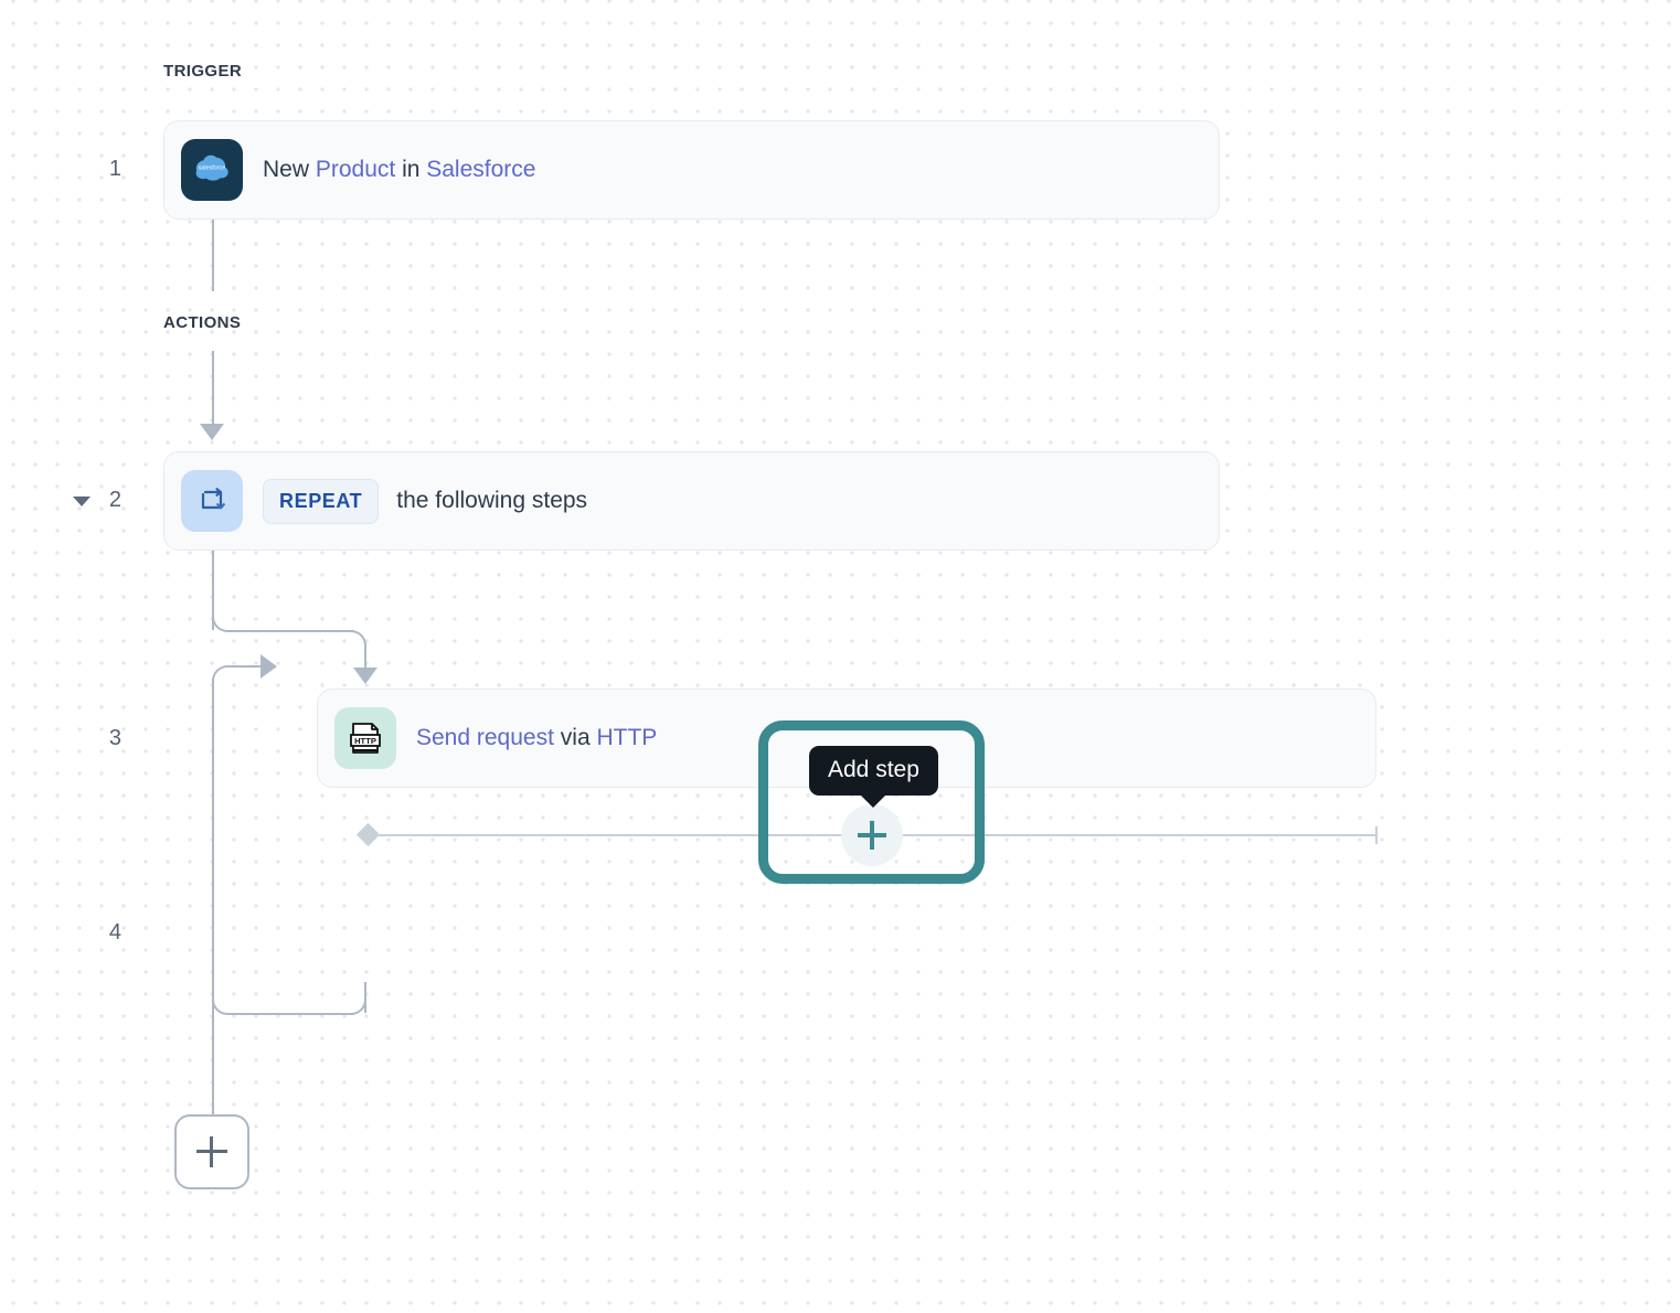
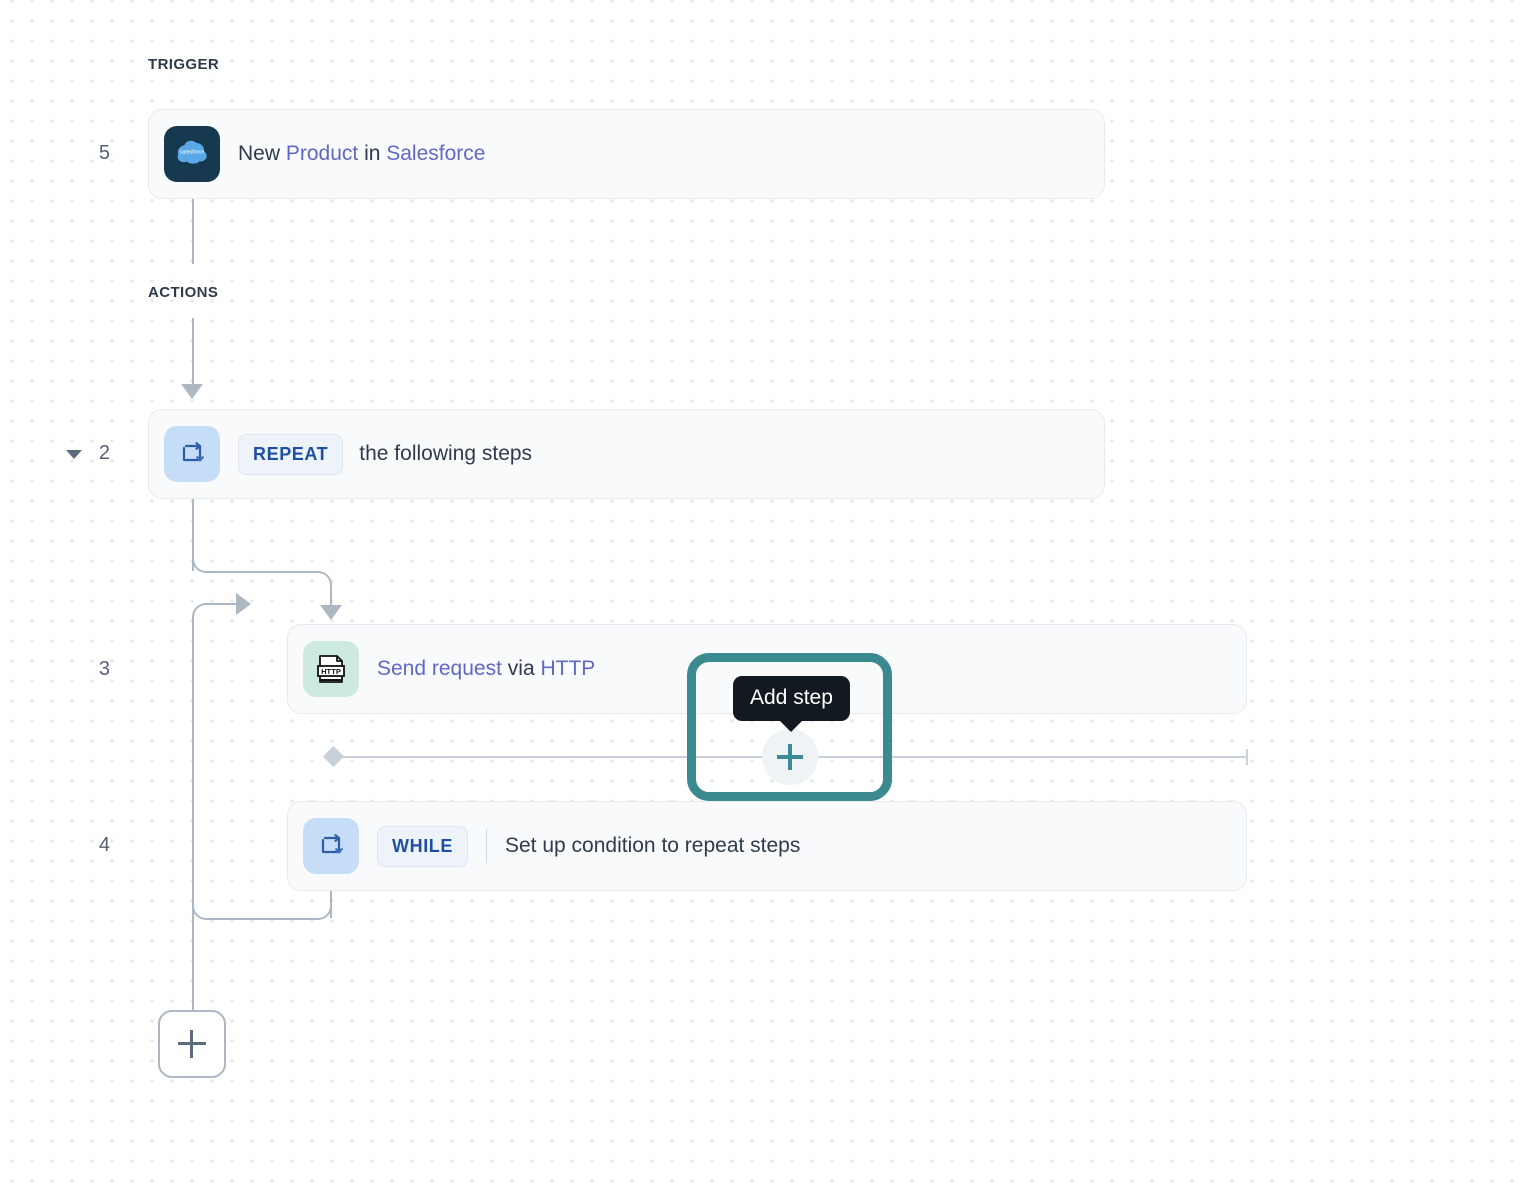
  TRIGGER
- 1
+ 5
  New Product in Salesforce
  ACTIONS
  2
  REPEAT
  the following steps
  3
  HTTP
  Send request via HTTP
  Add step
  4
+ WHILE
+ Set up condition to repeat steps
